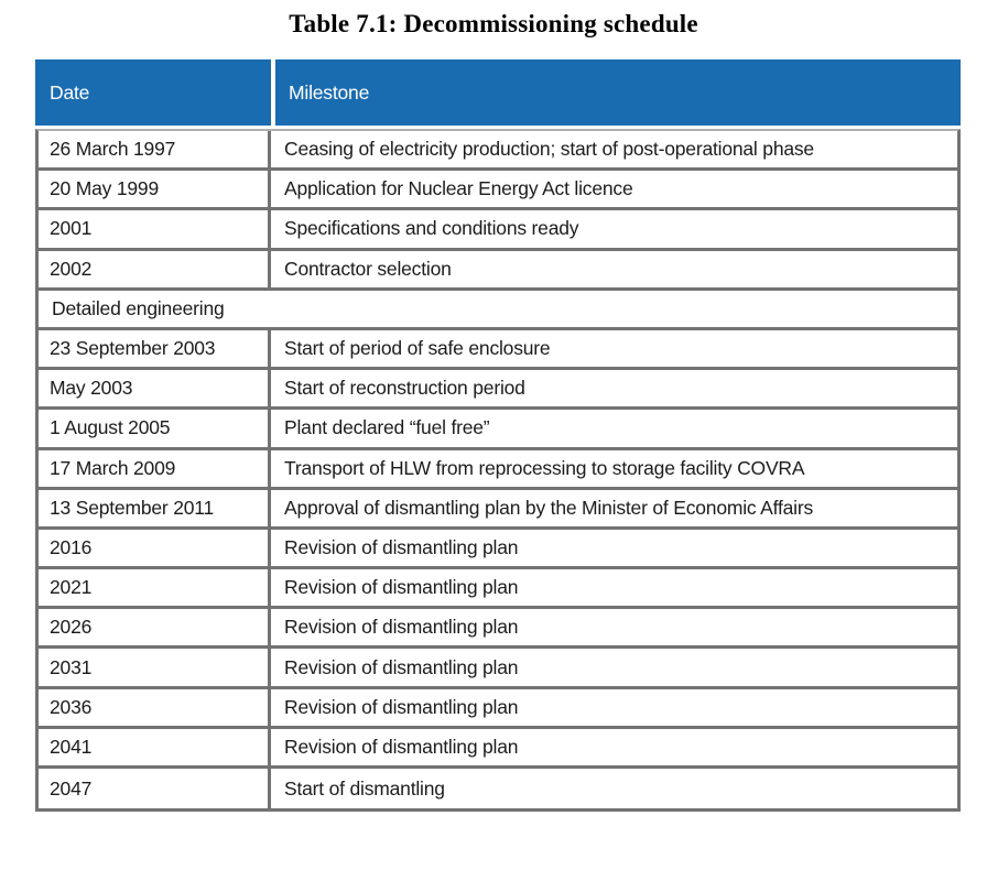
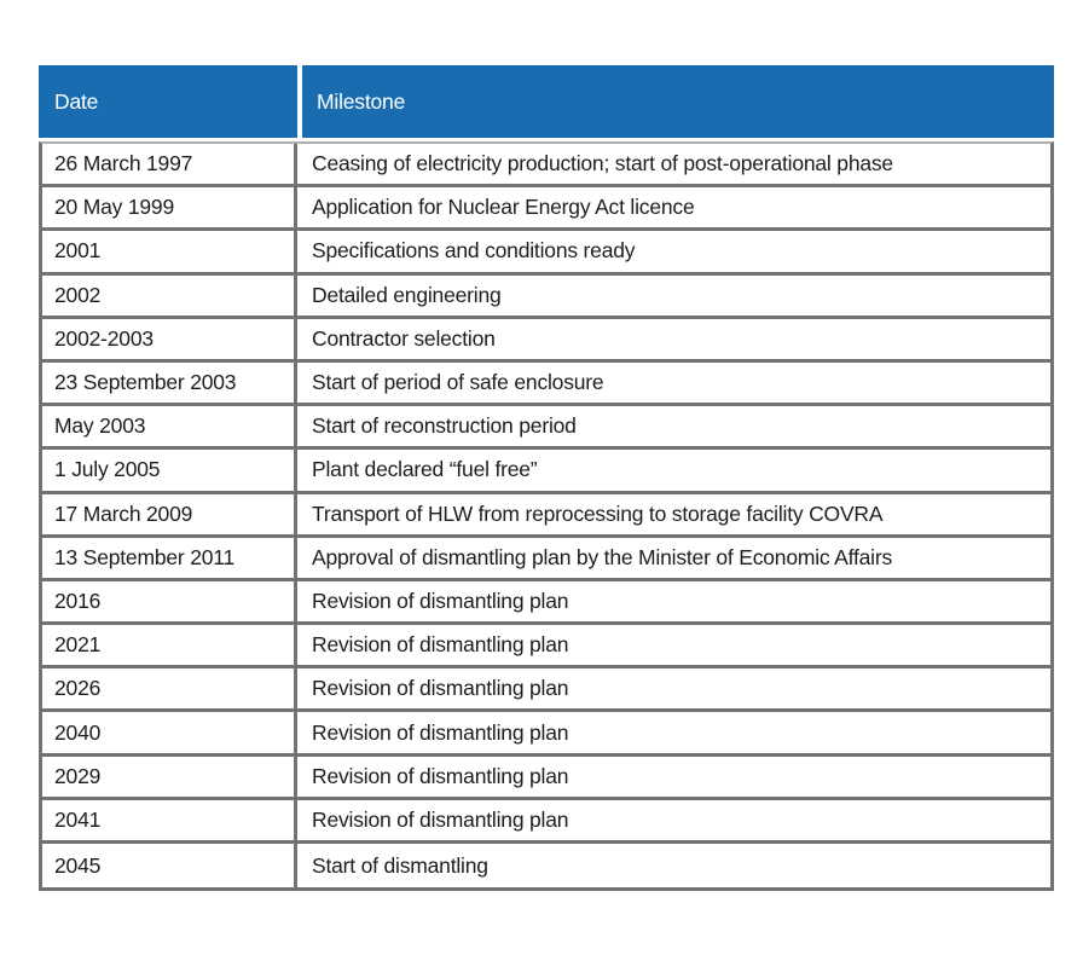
- Table 7.1: Decommissioning schedule
  Date
  Milestone
  26 March 1997
  Ceasing of electricity production; start of post-operational phase
  20 May 1999
  Application for Nuclear Energy Act licence
  2001
  Specifications and conditions ready
  2002
- Contractor selection
+ Detailed engineering
+ 2002-2003
- Detailed engineering
+ Contractor selection
  23 September 2003
  Start of period of safe enclosure
  May 2003
  Start of reconstruction period
- 1 August 2005
+ 1 July 2005
  Plant declared “fuel free”
  17 March 2009
  Transport of HLW from reprocessing to storage facility COVRA
  13 September 2011
  Approval of dismantling plan by the Minister of Economic Affairs
  2016
  Revision of dismantling plan
  2021
  Revision of dismantling plan
  2026
  Revision of dismantling plan
- 2031
+ 2040
  Revision of dismantling plan
- 2036
+ 2029
  Revision of dismantling plan
  2041
  Revision of dismantling plan
- 2047
+ 2045
  Start of dismantling
